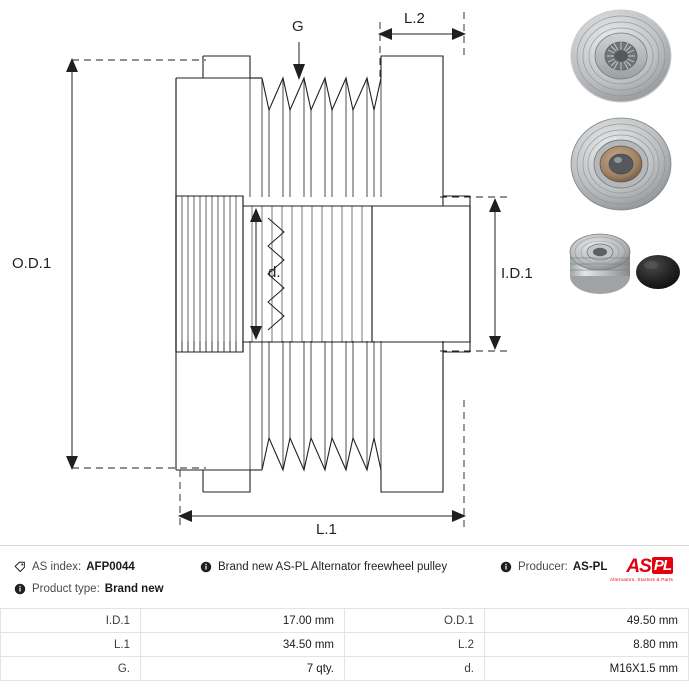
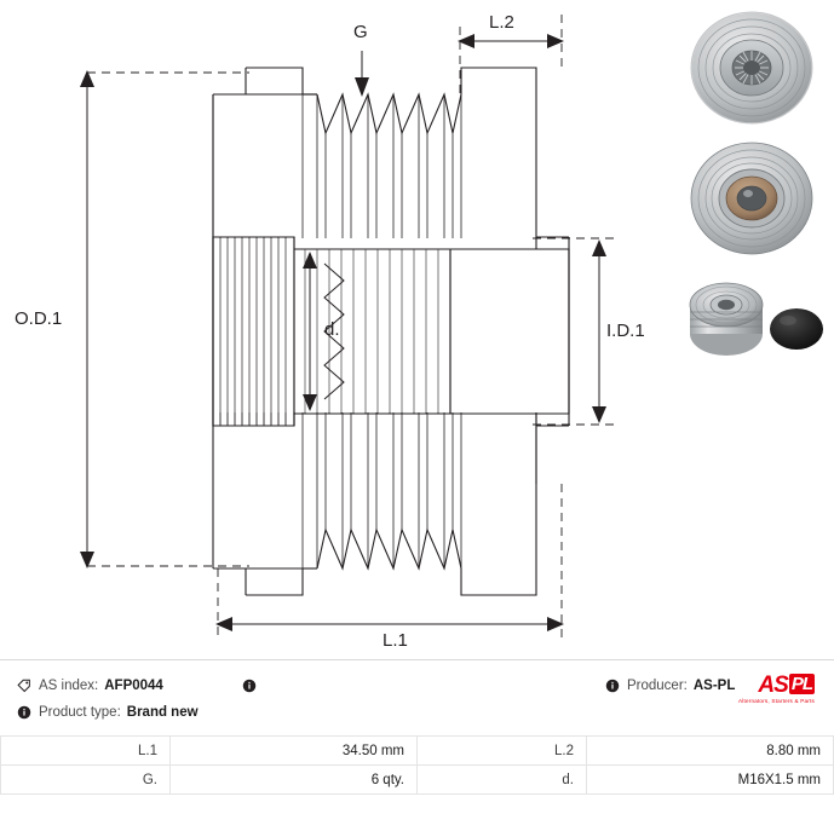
  O.D.1
  I.D.1
  L.1
  L.2
  G
  d.
  AS index:
  AFP0044
- Brand new AS-PL Alternator freewheel pulley
  Producer:
  AS-PL
  AS PL
  Product type:
  Brand new
- I.D.1	17.00 mm	O.D.1	49.50 mm
  L.1	34.50 mm	L.2	8.80 mm
- G.	7 qty.	d.	M16X1.5 mm
+ G.	6 qty.	d.	M16X1.5 mm
